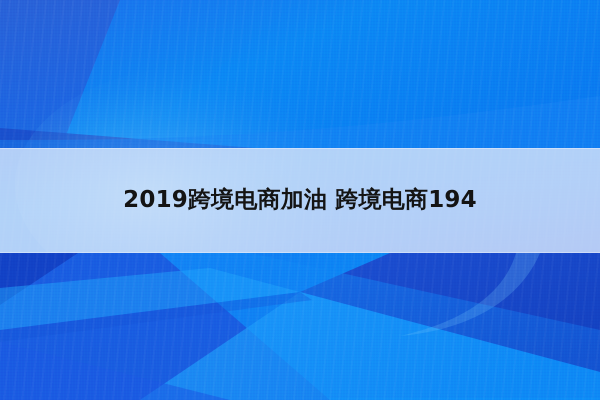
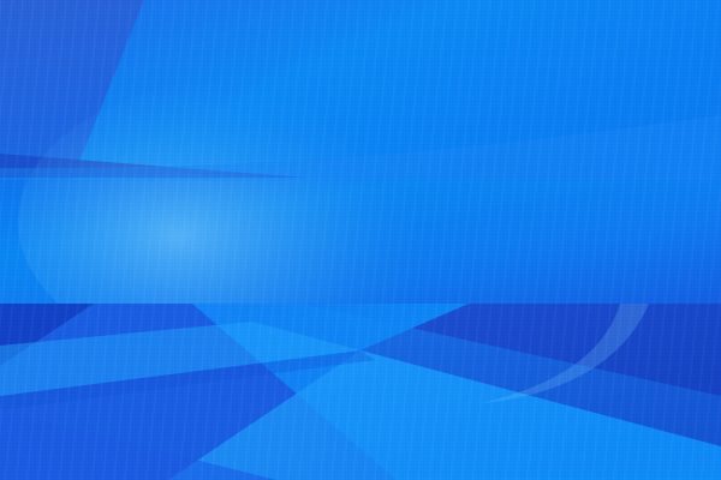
- 2019跨境电商加油 跨境电商194
